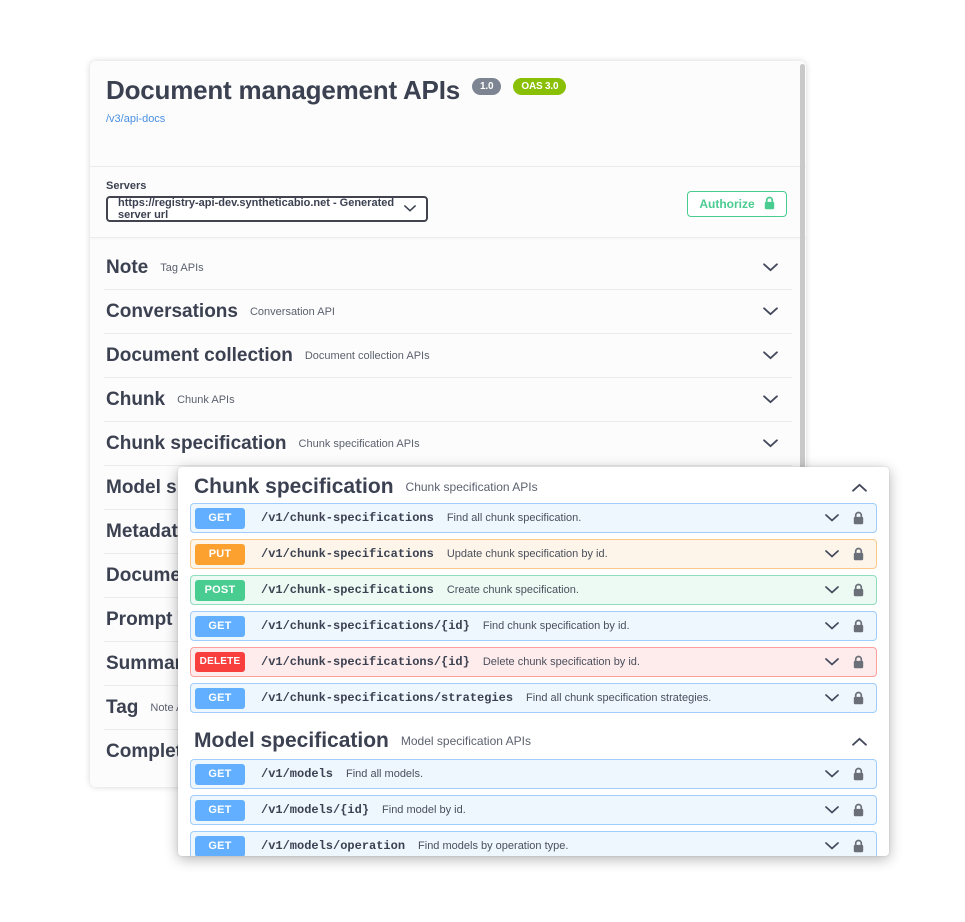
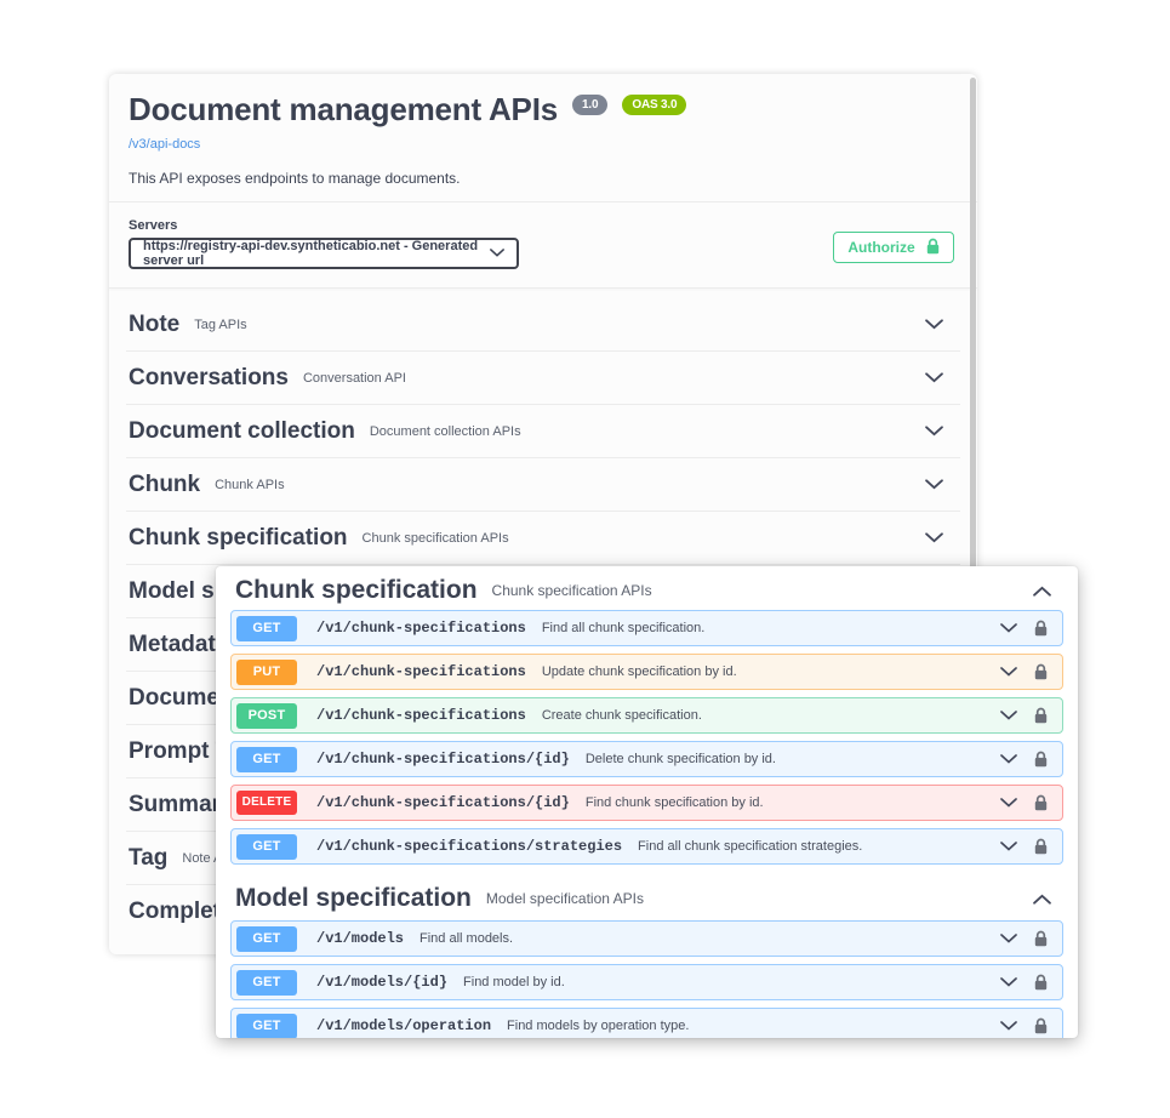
  Document management APIs 1.0 OAS 3.0
  /v3/api-docs
+ This API exposes endpoints to manage documents.
  Servers
  https://registry-api-dev.syntheticabio.net - Generated server url
  Authorize
  Note
  Tag APIs
  Conversations
  Conversation API
  Document collection
  Document collection APIs
  Chunk
  Chunk APIs
  Chunk specification
  Chunk specification APIs
  Metadat
  Docume
  Summa
  Tag
  Chunk specification
  Chunk specification APIs
  GET
  /v1/chunk-specifications
  Find all chunk specification.
  PUT
  /v1/chunk-specifications
  Update chunk specification by id.
  POST
  /v1/chunk-specifications
  Create chunk specification.
  GET
  /v1/chunk-specifications/{id}
- Find chunk specification by id.
+ Delete chunk specification by id.
  DELETE
  /v1/chunk-specifications/{id}
- Delete chunk specification by id.
+ Find chunk specification by id.
  GET
  /v1/chunk-specifications/strategies
  Find all chunk specification strategies.
  Model specification
  Model specification APIs
  GET
  /v1/models
  Find all models.
  GET
  /v1/models/{id}
  Find model by id.
  GET
  /v1/models/operation
  Find models by operation type.
